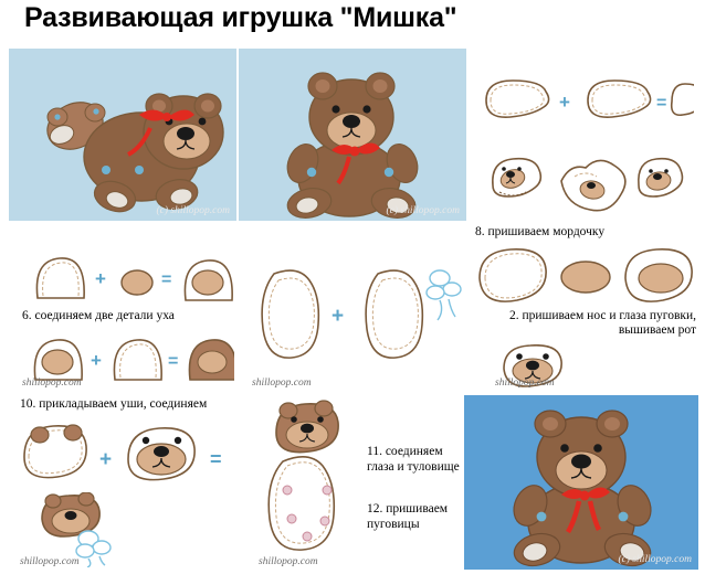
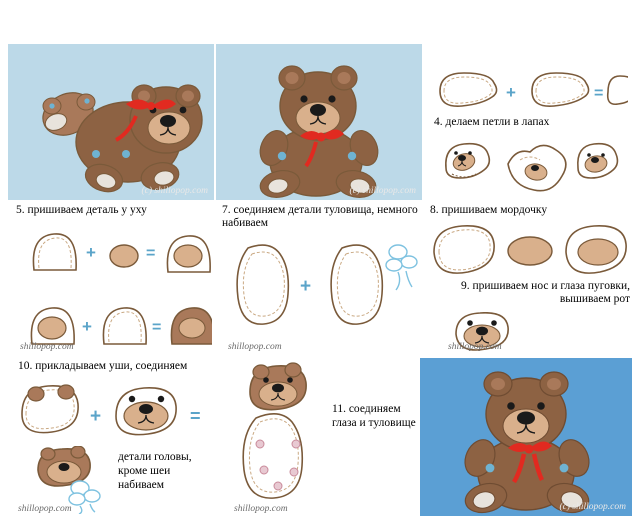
- Развивающая игрушка "Мишка"
  (c) shillopop.com
  (c) shillopop.com
  +
  =
+ 4. делаем петли в лапах
+ 5. пришиваем деталь у уху
  +
  =
- 6. соединяем две детали уха
  +
  =
  shillopop.com
+ 7. соединяем детали туловища, немного набиваем
  +
  shillopop.com
  8. пришиваем мордочку
- 2. пришиваем нос и глаза пуговки, вышиваем рот
+ 9. пришиваем нос и глаза пуговки, вышиваем рот
  shillopop.com
  10. прикладываем уши, соединяем
  +
  =
+ детали головы, кроме шеи набиваем
  shillopop.com
  11. соединяем глаза и туловище
- 12. пришиваем пуговицы
  shillopop.com
  (c) shillopop.com
